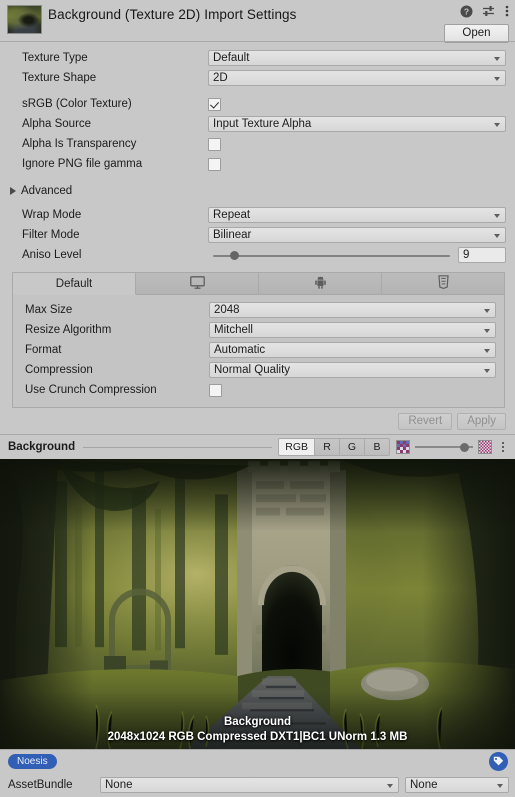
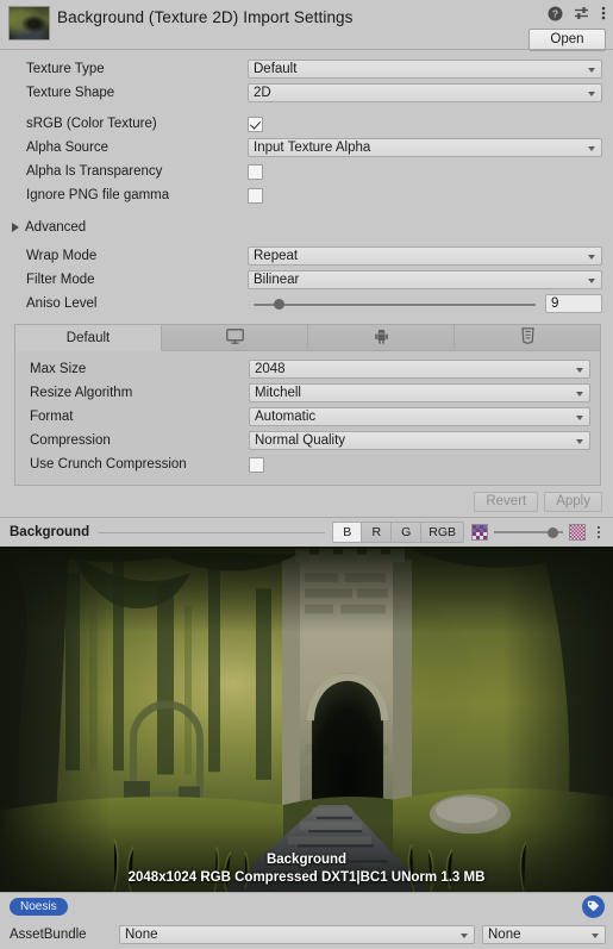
  Background (Texture 2D) Import Settings
  ?
  Open
  Texture Type
  Default
  Texture Shape
  2D
  sRGB (Color Texture)
  Alpha Source
  Input Texture Alpha
  Alpha Is Transparency
  Ignore PNG file gamma
  Advanced
  Wrap Mode
  Repeat
  Filter Mode
  Bilinear
  Aniso Level
  9
  Default
  Max Size
  2048
  Resize Algorithm
  Mitchell
  Format
  Automatic
  Compression
  Normal Quality
  Use Crunch Compression
  Revert
  Apply
  Background
- RGB
+ B
  R
  G
- B
+ RGB
  Background
  2048x1024 RGB Compressed DXT1|BC1 UNorm 1.3 MB
  Noesis
  AssetBundle
  None
  None
